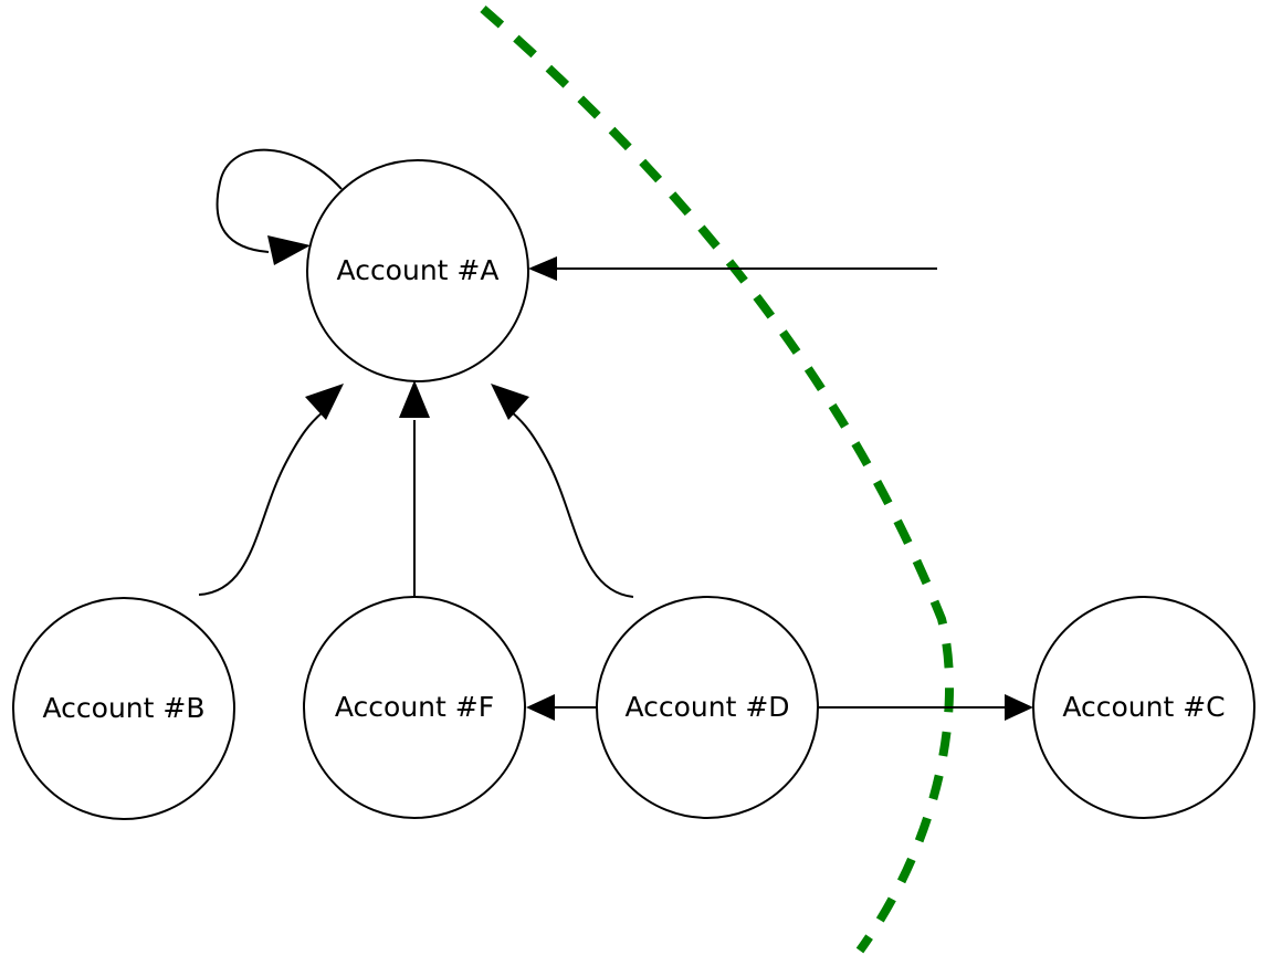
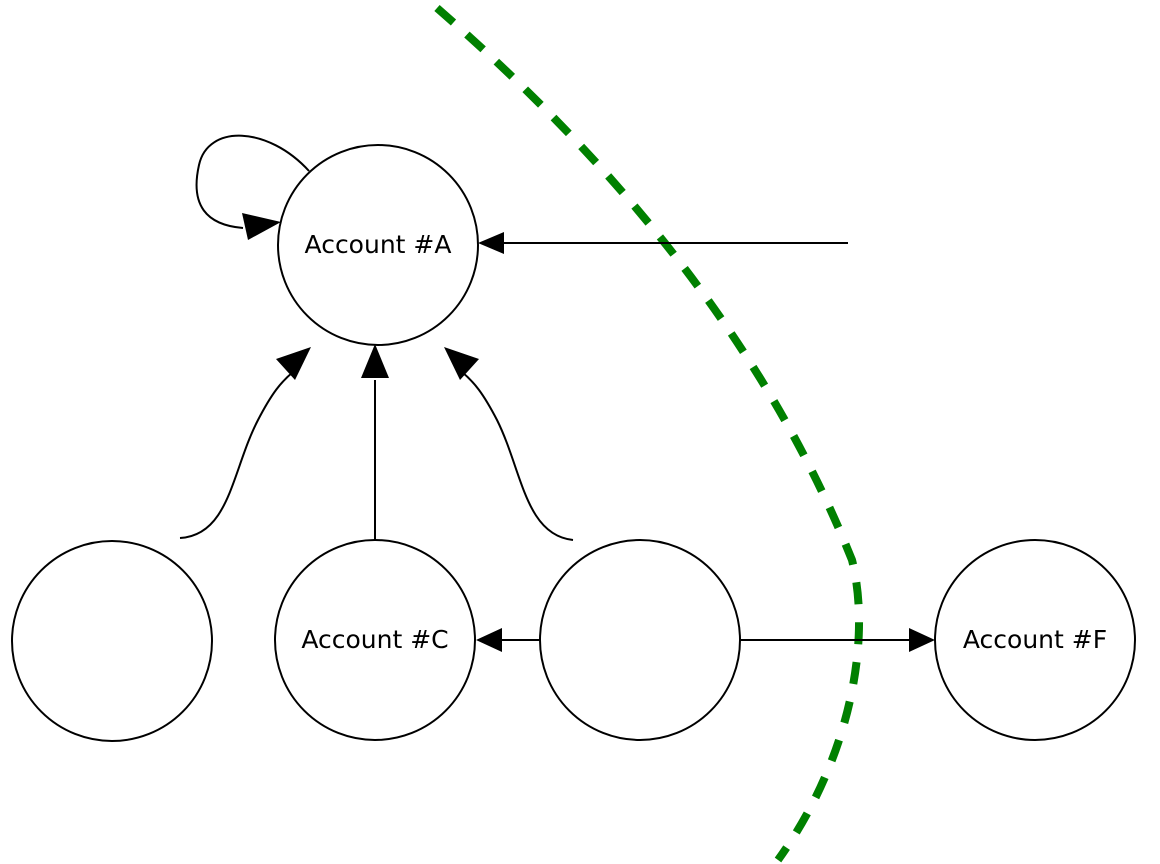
  Account #A
- Account #B
- Account #F
+ Account #C
- Account #D
- Account #C
+ Account #F
